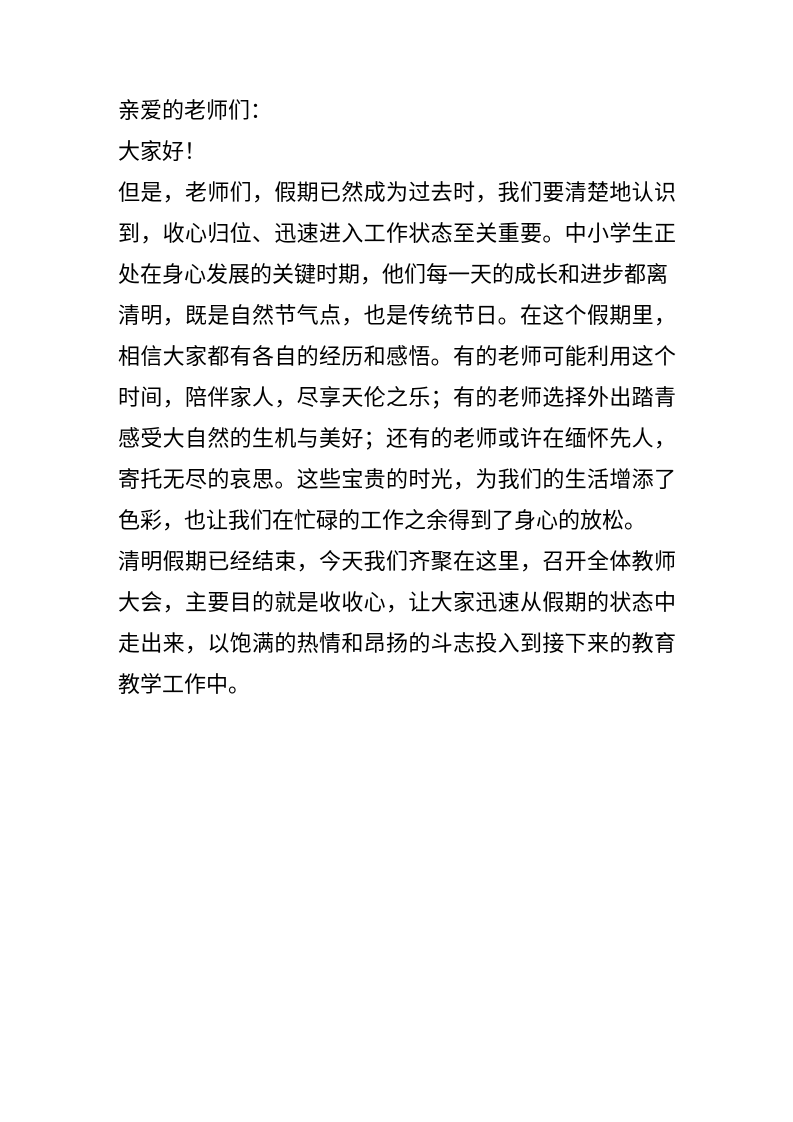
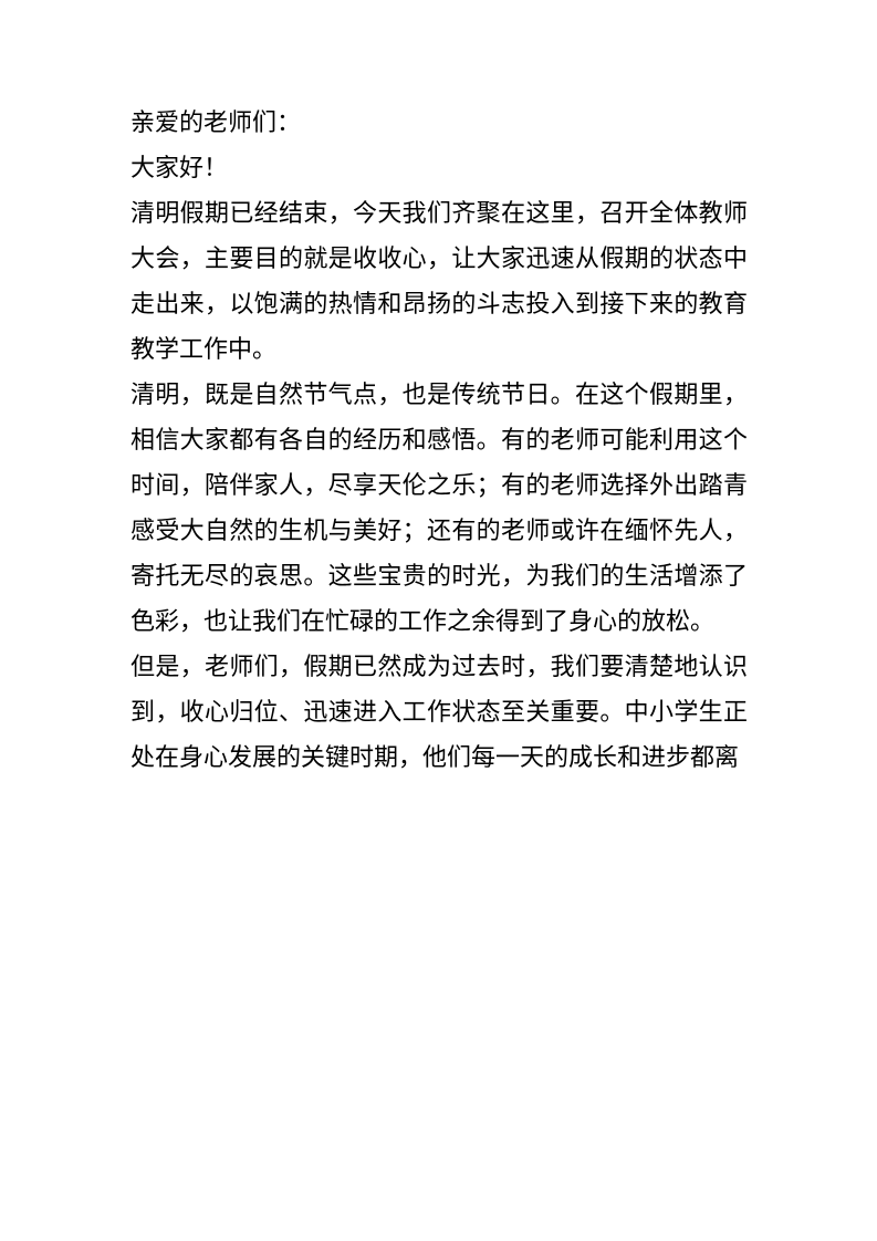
  亲爱的老师们：
  大家好！
- 但是，老师们，假期已然成为过去时，我们要清楚地认识到，收心归位、迅速进入工作状态至关重要。中小学生正处在身心发展的关键时期，他们每一天的成长和进步都离
+ 清明假期已经结束，今天我们齐聚在这里，召开全体教师大会，主要目的就是收收心，让大家迅速从假期的状态中走出来，以饱满的热情和昂扬的斗志投入到接下来的教育教学工作中。
  清明，既是自然节气点，也是传统节日。在这个假期里，相信大家都有各自的经历和感悟。有的老师可能利用这个时间，陪伴家人，尽享天伦之乐；有的老师选择外出踏青感受大自然的生机与美好；还有的老师或许在缅怀先人，寄托无尽的哀思。这些宝贵的时光，为我们的生活增添了色彩，也让我们在忙碌的工作之余得到了身心的放松。
- 清明假期已经结束，今天我们齐聚在这里，召开全体教师大会，主要目的就是收收心，让大家迅速从假期的状态中走出来，以饱满的热情和昂扬的斗志投入到接下来的教育教学工作中。
+ 但是，老师们，假期已然成为过去时，我们要清楚地认识到，收心归位、迅速进入工作状态至关重要。中小学生正处在身心发展的关键时期，他们每一天的成长和进步都离
